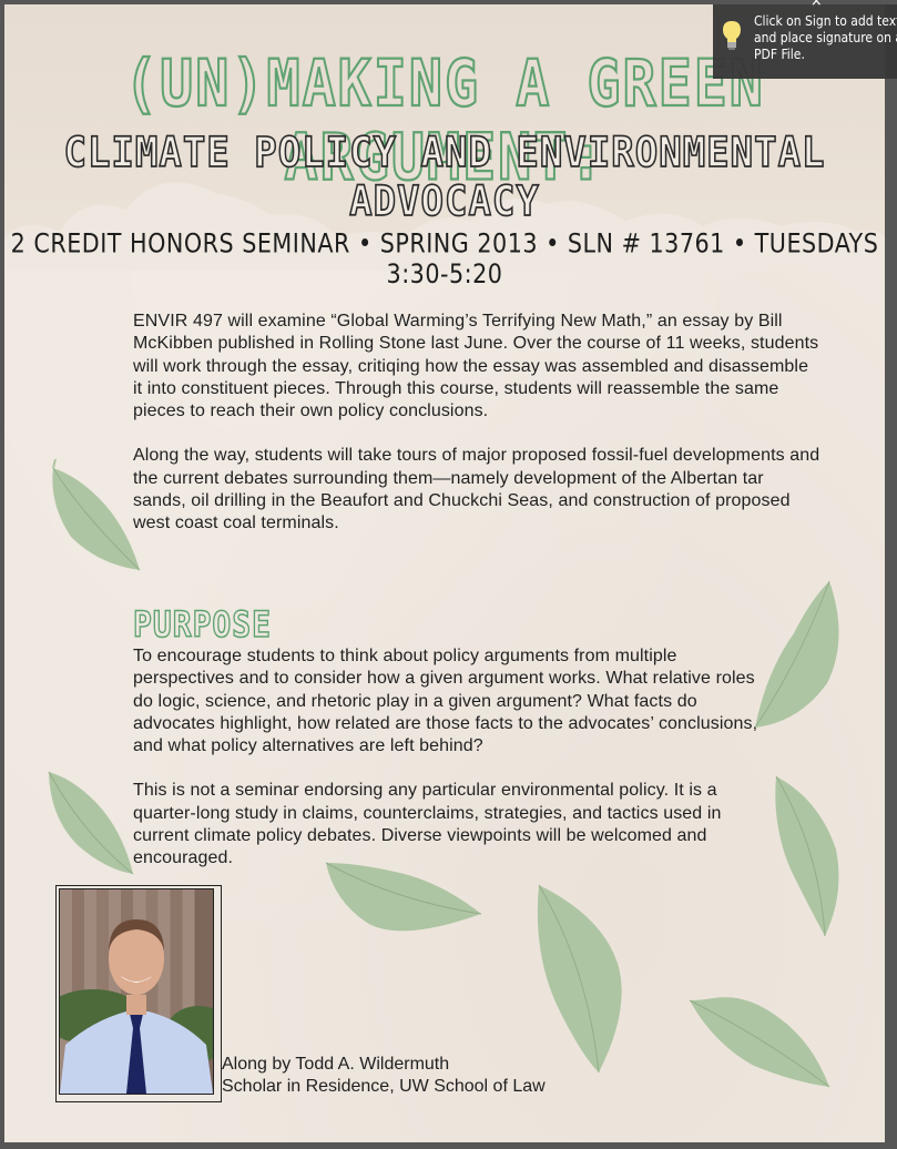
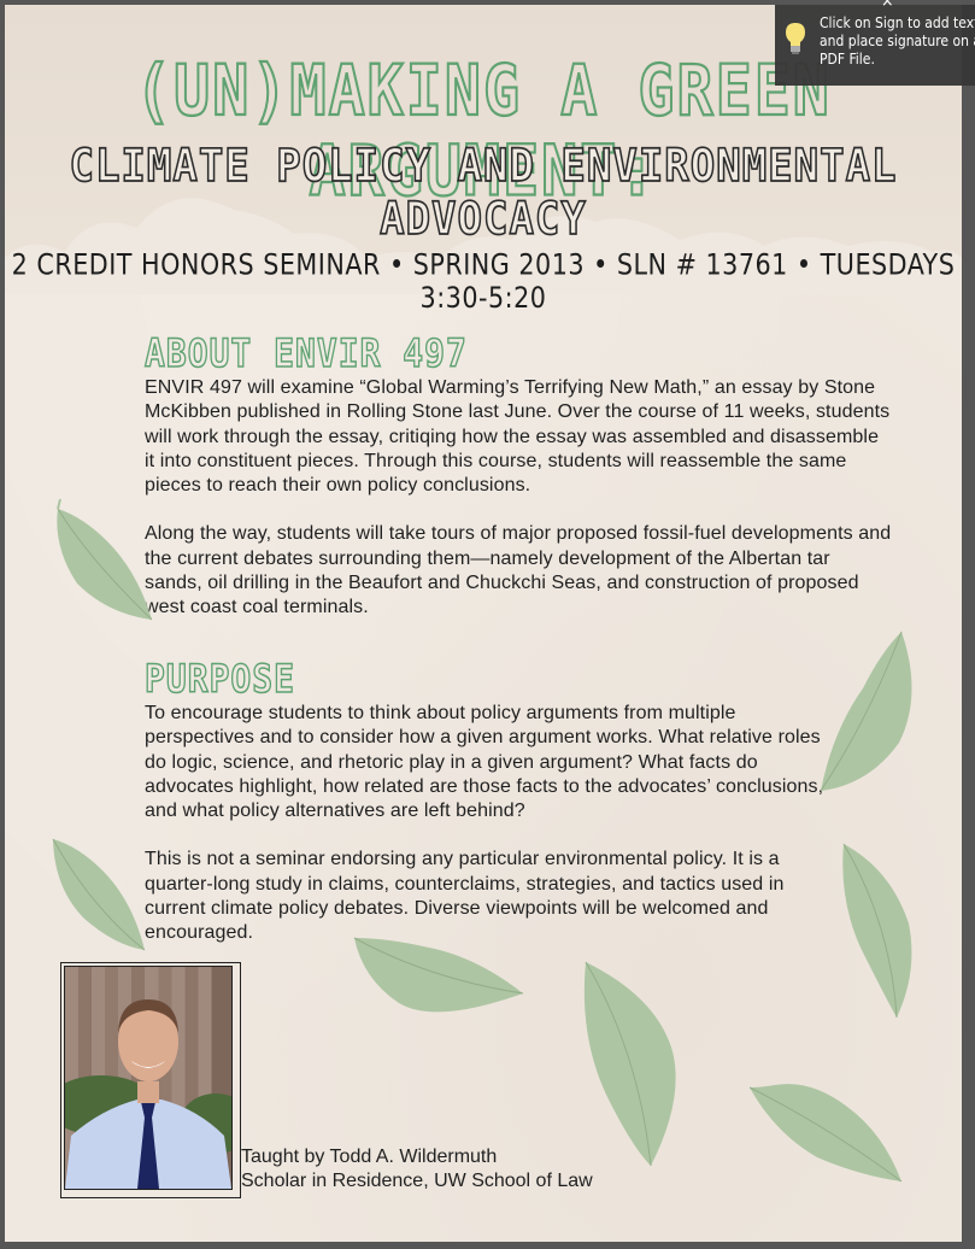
  (UN)MAKING A GREEN ARGUMENT:
  CLIMATE POLICY AND ENVIRONMENTAL ADVOCACY
  2 CREDIT HONORS SEMINAR • SPRING 2013 • SLN # 13761 • TUESDAYS 3:30-5:20
+ ABOUT ENVIR 497
- ENVIR 497 will examine “Global Warming’s Terrifying New Math,” an essay by Bill McKibben published in Rolling Stone last June. Over the course of 11 weeks, students will work through the essay, critiqing how the essay was assembled and disassemble it into constituent pieces. Through this course, students will reassemble the same pieces to reach their own policy conclusions.
+ ENVIR 497 will examine “Global Warming’s Terrifying New Math,” an essay by Stone McKibben published in Rolling Stone last June. Over the course of 11 weeks, students will work through the essay, critiqing how the essay was assembled and disassemble it into constituent pieces. Through this course, students will reassemble the same pieces to reach their own policy conclusions.
  Along the way, students will take tours of major proposed fossil-fuel developments and the current debates surrounding them—namely development of the Albertan tar sands, oil drilling in the Beaufort and Chuckchi Seas, and construction of proposed west coast coal terminals.
  PURPOSE
  To encourage students to think about policy arguments from multiple perspectives and to consider how a given argument works. What relative roles do logic, science, and rhetoric play in a given argument? What facts do advocates highlight, how related are those facts to the advocates’ conclusions, and what policy alternatives are left behind?
  This is not a seminar endorsing any particular environmental policy. It is a quarter-long study in claims, counterclaims, strategies, and tactics used in current climate policy debates. Diverse viewpoints will be welcomed and encouraged.
- Along by Todd A. Wildermuth
+ Taught by Todd A. Wildermuth
  Scholar in Residence, UW School of Law
  ×
  Click on Sign to add tex
  and place signature on
  PDF File.
